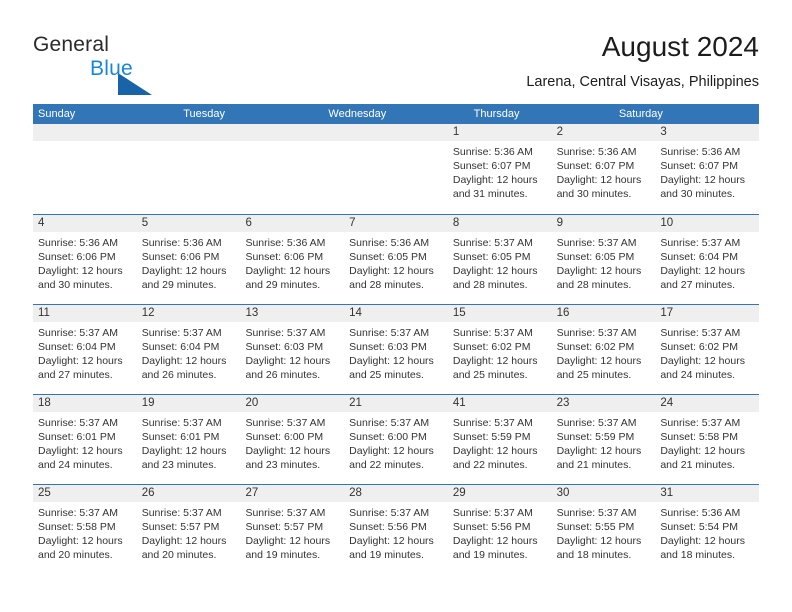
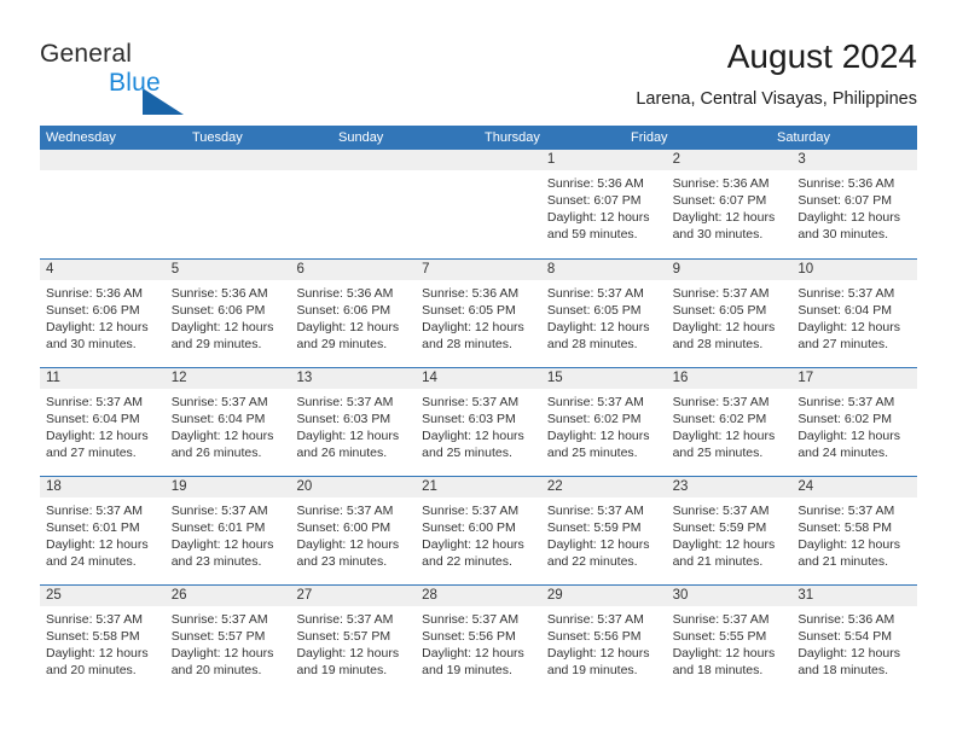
  General
  Blue
  August 2024
  Larena, Central Visayas, Philippines
- Sunday
+ Wednesday
  Tuesday
- Wednesday
+ Sunday
  Thursday
+ Friday
  Saturday
  1
  Sunrise: 5:36 AM
  Sunset: 6:07 PM
  Daylight: 12 hours
- and 31 minutes.
+ and 59 minutes.
  2
  Sunrise: 5:36 AM
  Sunset: 6:07 PM
  Daylight: 12 hours
  and 30 minutes.
  3
  Sunrise: 5:36 AM
  Sunset: 6:07 PM
  Daylight: 12 hours
  and 30 minutes.
  4
  Sunrise: 5:36 AM
  Sunset: 6:06 PM
  Daylight: 12 hours
  and 30 minutes.
  5
  Sunrise: 5:36 AM
  Sunset: 6:06 PM
  Daylight: 12 hours
  and 29 minutes.
  6
  Sunrise: 5:36 AM
  Sunset: 6:06 PM
  Daylight: 12 hours
  and 29 minutes.
  7
  Sunrise: 5:36 AM
  Sunset: 6:05 PM
  Daylight: 12 hours
  and 28 minutes.
  8
  Sunrise: 5:37 AM
  Sunset: 6:05 PM
  Daylight: 12 hours
  and 28 minutes.
  9
  Sunrise: 5:37 AM
  Sunset: 6:05 PM
  Daylight: 12 hours
  and 28 minutes.
  10
  Sunrise: 5:37 AM
  Sunset: 6:04 PM
  Daylight: 12 hours
  and 27 minutes.
  11
  Sunrise: 5:37 AM
  Sunset: 6:04 PM
  Daylight: 12 hours
  and 27 minutes.
  12
  Sunrise: 5:37 AM
  Sunset: 6:04 PM
  Daylight: 12 hours
  and 26 minutes.
  13
  Sunrise: 5:37 AM
  Sunset: 6:03 PM
  Daylight: 12 hours
  and 26 minutes.
  14
  Sunrise: 5:37 AM
  Sunset: 6:03 PM
  Daylight: 12 hours
  and 25 minutes.
  15
  Sunrise: 5:37 AM
  Sunset: 6:02 PM
  Daylight: 12 hours
  and 25 minutes.
  16
  Sunrise: 5:37 AM
  Sunset: 6:02 PM
  Daylight: 12 hours
  and 25 minutes.
  17
  Sunrise: 5:37 AM
  Sunset: 6:02 PM
  Daylight: 12 hours
  and 24 minutes.
  18
  Sunrise: 5:37 AM
  Sunset: 6:01 PM
  Daylight: 12 hours
  and 24 minutes.
  19
  Sunrise: 5:37 AM
  Sunset: 6:01 PM
  Daylight: 12 hours
  and 23 minutes.
  20
  Sunrise: 5:37 AM
  Sunset: 6:00 PM
  Daylight: 12 hours
  and 23 minutes.
  21
  Sunrise: 5:37 AM
  Sunset: 6:00 PM
  Daylight: 12 hours
  and 22 minutes.
- 41
+ 22
  Sunrise: 5:37 AM
  Sunset: 5:59 PM
  Daylight: 12 hours
  and 22 minutes.
  23
  Sunrise: 5:37 AM
  Sunset: 5:59 PM
  Daylight: 12 hours
  and 21 minutes.
  24
  Sunrise: 5:37 AM
  Sunset: 5:58 PM
  Daylight: 12 hours
  and 21 minutes.
  25
  Sunrise: 5:37 AM
  Sunset: 5:58 PM
  Daylight: 12 hours
  and 20 minutes.
  26
  Sunrise: 5:37 AM
  Sunset: 5:57 PM
  Daylight: 12 hours
  and 20 minutes.
  27
  Sunrise: 5:37 AM
  Sunset: 5:57 PM
  Daylight: 12 hours
  and 19 minutes.
  28
  Sunrise: 5:37 AM
  Sunset: 5:56 PM
  Daylight: 12 hours
  and 19 minutes.
  29
  Sunrise: 5:37 AM
  Sunset: 5:56 PM
  Daylight: 12 hours
  and 19 minutes.
  30
  Sunrise: 5:37 AM
  Sunset: 5:55 PM
  Daylight: 12 hours
  and 18 minutes.
  31
  Sunrise: 5:36 AM
  Sunset: 5:54 PM
  Daylight: 12 hours
  and 18 minutes.
